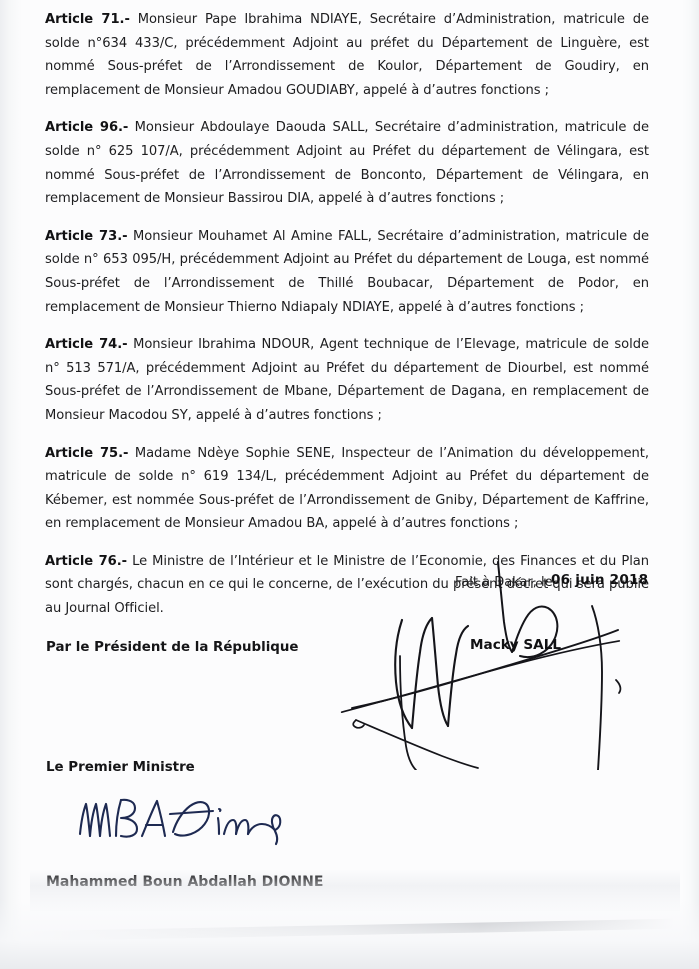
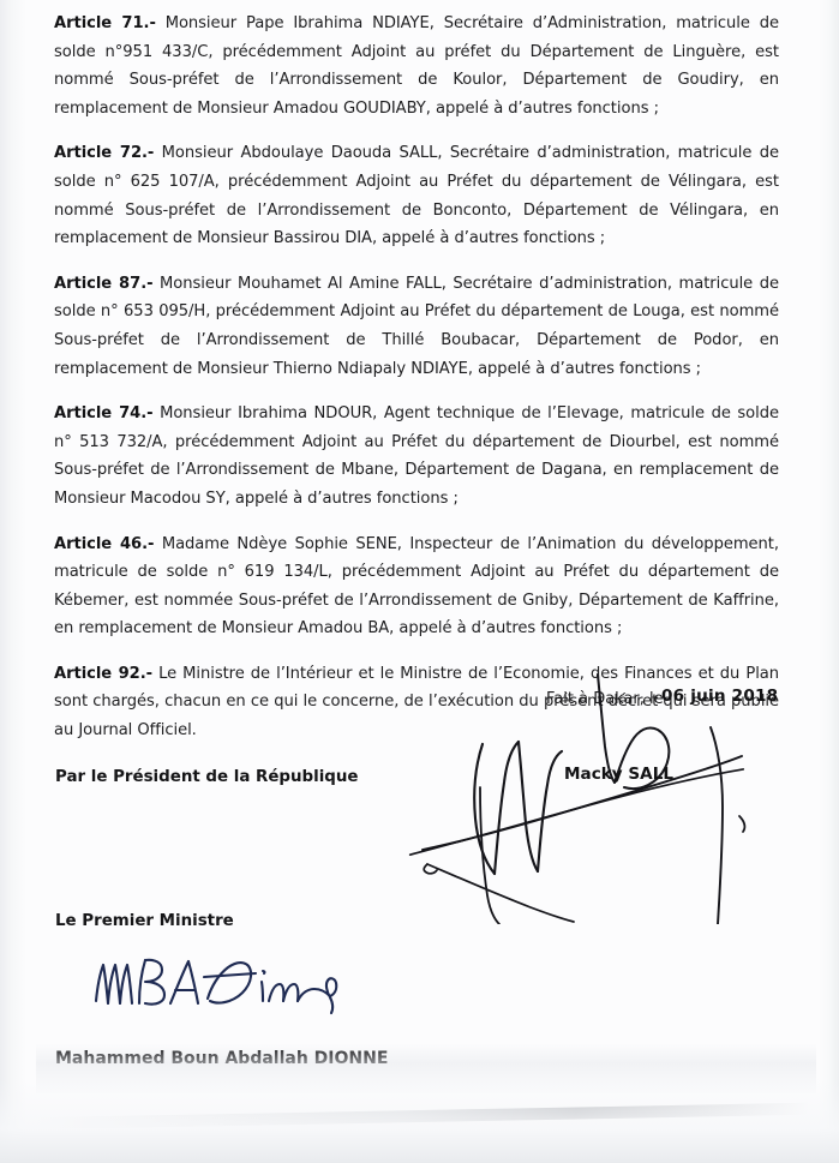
- Article 71.- Monsieur Pape Ibrahima NDIAYE, Secrétaire d’Administration, matricule de solde n°634 433/C, précédemment Adjoint au préfet du Département de Linguère, est nommé Sous-préfet de l’Arrondissement de Koulor, Département de Goudiry, en remplacement de Monsieur Amadou GOUDIABY, appelé à d’autres fonctions ;
+ Article 71.- Monsieur Pape Ibrahima NDIAYE, Secrétaire d’Administration, matricule de solde n°951 433/C, précédemment Adjoint au préfet du Département de Linguère, est nommé Sous-préfet de l’Arrondissement de Koulor, Département de Goudiry, en remplacement de Monsieur Amadou GOUDIABY, appelé à d’autres fonctions ;
- Article 96.- Monsieur Abdoulaye Daouda SALL, Secrétaire d’administration, matricule de solde n° 625 107/A, précédemment Adjoint au Préfet du département de Vélingara, est nommé Sous-préfet de l’Arrondissement de Bonconto, Département de Vélingara, en remplacement de Monsieur Bassirou DIA, appelé à d’autres fonctions ;
+ Article 72.- Monsieur Abdoulaye Daouda SALL, Secrétaire d’administration, matricule de solde n° 625 107/A, précédemment Adjoint au Préfet du département de Vélingara, est nommé Sous-préfet de l’Arrondissement de Bonconto, Département de Vélingara, en remplacement de Monsieur Bassirou DIA, appelé à d’autres fonctions ;
- Article 73.- Monsieur Mouhamet Al Amine FALL, Secrétaire d’administration, matricule de solde n° 653 095/H, précédemment Adjoint au Préfet du département de Louga, est nommé Sous-préfet de l’Arrondissement de Thillé Boubacar, Département de Podor, en remplacement de Monsieur Thierno Ndiapaly NDIAYE, appelé à d’autres fonctions ;
+ Article 87.- Monsieur Mouhamet Al Amine FALL, Secrétaire d’administration, matricule de solde n° 653 095/H, précédemment Adjoint au Préfet du département de Louga, est nommé Sous-préfet de l’Arrondissement de Thillé Boubacar, Département de Podor, en remplacement de Monsieur Thierno Ndiapaly NDIAYE, appelé à d’autres fonctions ;
- Article 74.- Monsieur Ibrahima NDOUR, Agent technique de l’Elevage, matricule de solde n° 513 571/A, précédemment Adjoint au Préfet du département de Diourbel, est nommé Sous-préfet de l’Arrondissement de Mbane, Département de Dagana, en remplacement de Monsieur Macodou SY, appelé à d’autres fonctions ;
+ Article 74.- Monsieur Ibrahima NDOUR, Agent technique de l’Elevage, matricule de solde n° 513 732/A, précédemment Adjoint au Préfet du département de Diourbel, est nommé Sous-préfet de l’Arrondissement de Mbane, Département de Dagana, en remplacement de Monsieur Macodou SY, appelé à d’autres fonctions ;
- Article 75.- Madame Ndèye Sophie SENE, Inspecteur de l’Animation du développement, matricule de solde n° 619 134/L, précédemment Adjoint au Préfet du département de Kébemer, est nommée Sous-préfet de l’Arrondissement de Gniby, Département de Kaffrine, en remplacement de Monsieur Amadou BA, appelé à d’autres fonctions ;
+ Article 46.- Madame Ndèye Sophie SENE, Inspecteur de l’Animation du développement, matricule de solde n° 619 134/L, précédemment Adjoint au Préfet du département de Kébemer, est nommée Sous-préfet de l’Arrondissement de Gniby, Département de Kaffrine, en remplacement de Monsieur Amadou BA, appelé à d’autres fonctions ;
- Article 76.- Le Ministre de l’Intérieur et le Ministre de l’Economie, des Finances et du Plan sont chargés, chacun en ce qui le concerne, de l’exécution du présen décret qui sera publié au Journal Officiel.
+ Article 92.- Le Ministre de l’Intérieur et le Ministre de l’Economie, des Finances et du Plan sont chargés, chacun en ce qui le concerne, de l’exécution du présen décret qui sera publié au Journal Officiel.
  Fait àakar, le
  06 juin 2018
  Par le Président de la République
  Macky SALL
  Le Premier Ministre
